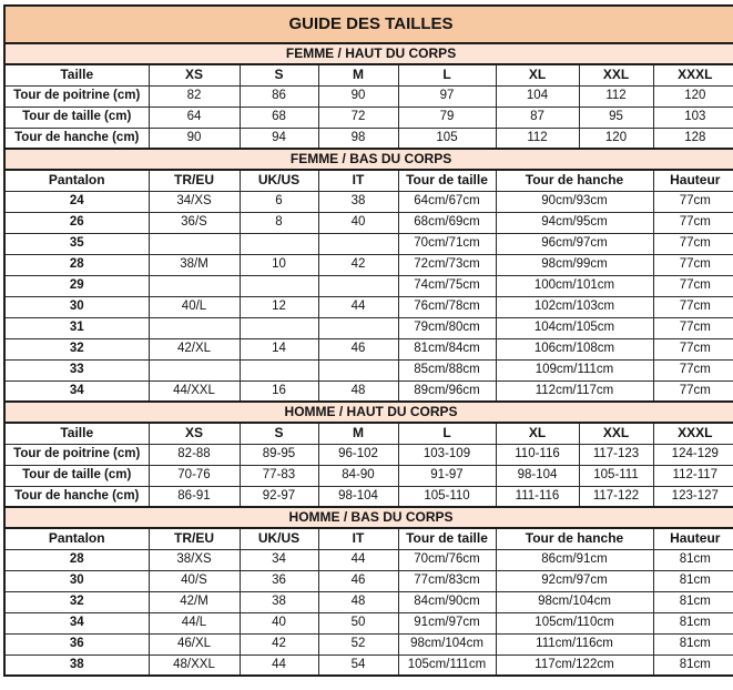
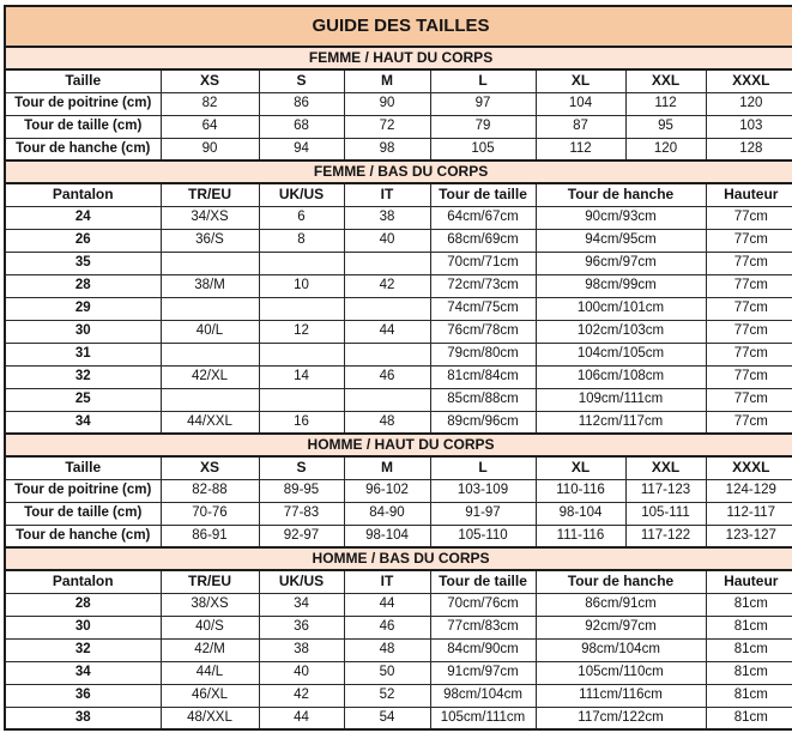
  GUIDE DES TAILLES
  FEMME / HAUT DU CORPS
  Taille	XS	S	M	L	XL	XXL	XXXL
  Tour de poitrine (cm)	82	86	90	97	104	112	120
  Tour de taille (cm)	64	68	72	79	87	95	103
  Tour de hanche (cm)	90	94	98	105	112	120	128
  FEMME / BAS DU CORPS
  Pantalon	TR/EU	UK/US	IT	Tour de taille	Tour de hanche	Hauteur
  24	34/XS	6	38	64cm/67cm	90cm/93cm	77cm
  26	36/S	8	40	68cm/69cm	94cm/95cm	77cm
  35				70cm/71cm	96cm/97cm	77cm
  28	38/M	10	42	72cm/73cm	98cm/99cm	77cm
  29				74cm/75cm	100cm/101cm	77cm
  30	40/L	12	44	76cm/78cm	102cm/103cm	77cm
  31				79cm/80cm	104cm/105cm	77cm
  32	42/XL	14	46	81cm/84cm	106cm/108cm	77cm
- 33				85cm/88cm	109cm/111cm	77cm
+ 25				85cm/88cm	109cm/111cm	77cm
  34	44/XXL	16	48	89cm/96cm	112cm/117cm	77cm
  HOMME / HAUT DU CORPS
  Taille	XS	S	M	L	XL	XXL	XXXL
  Tour de poitrine (cm)	82-88	89-95	96-102	103-109	110-116	117-123	124-129
  Tour de taille (cm)	70-76	77-83	84-90	91-97	98-104	105-111	112-117
  Tour de hanche (cm)	86-91	92-97	98-104	105-110	111-116	117-122	123-127
  HOMME / BAS DU CORPS
  Pantalon	TR/EU	UK/US	IT	Tour de taille	Tour de hanche	Hauteur
  28	38/XS	34	44	70cm/76cm	86cm/91cm	81cm
  30	40/S	36	46	77cm/83cm	92cm/97cm	81cm
  32	42/M	38	48	84cm/90cm	98cm/104cm	81cm
  34	44/L	40	50	91cm/97cm	105cm/110cm	81cm
  36	46/XL	42	52	98cm/104cm	111cm/116cm	81cm
  38	48/XXL	44	54	105cm/111cm	117cm/122cm	81cm
